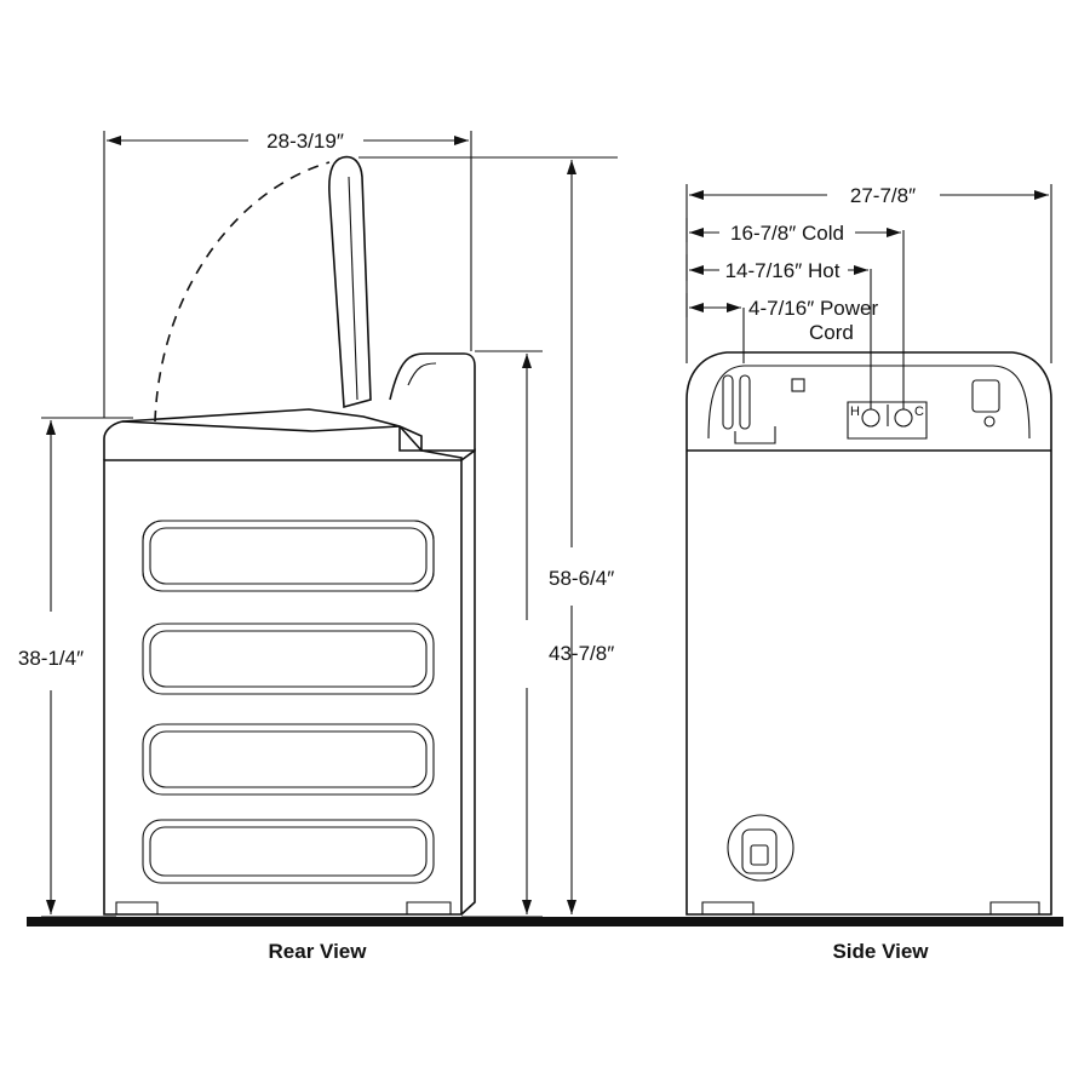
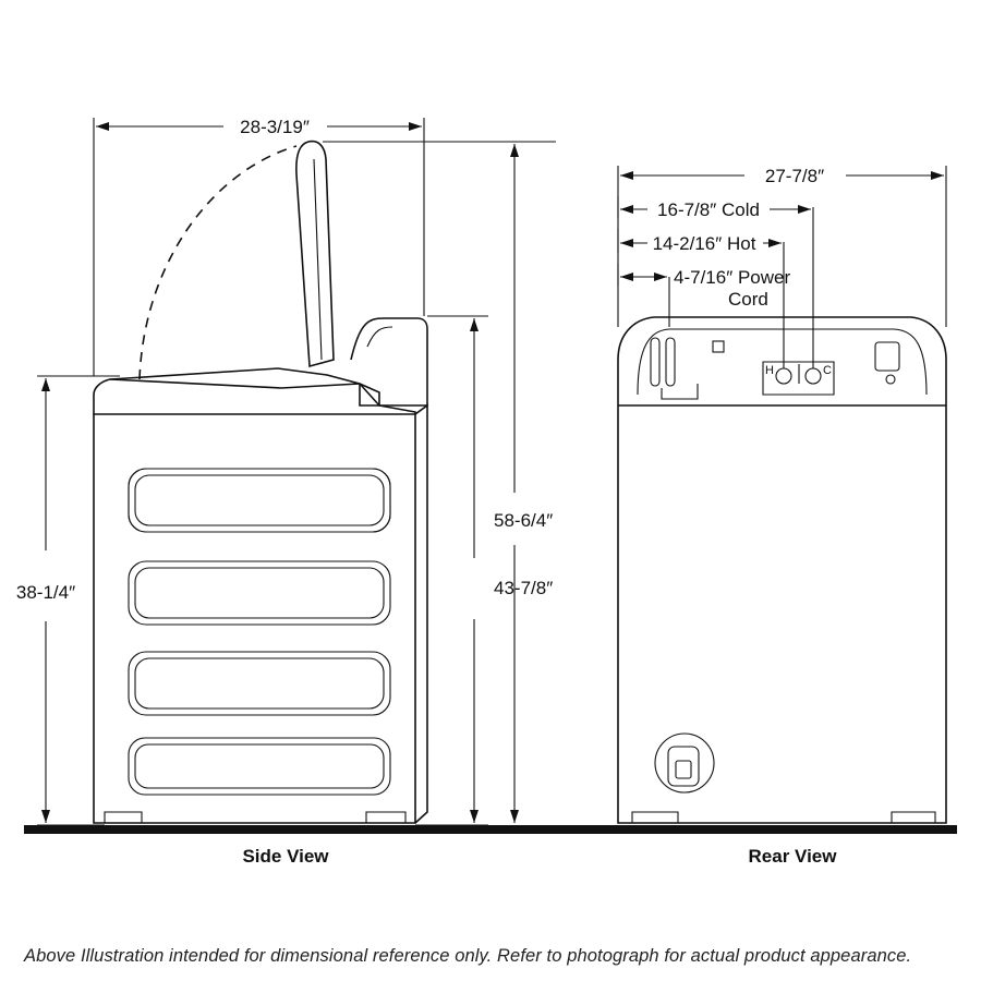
  28-3/19″
  38-1/4″
  43-7/8″
  58-6/4″
- Rear View
+ Side View
  H
  C
  27-7/8″
  16-7/8″ Cold
- 14-7/16″ Hot
+ 14-2/16″ Hot
  4-7/16″ Power
  Cord
- Side View
+ Rear View
+ Above Illustration intended for dimensional reference only. Refer to photograph for actual product appearance.
